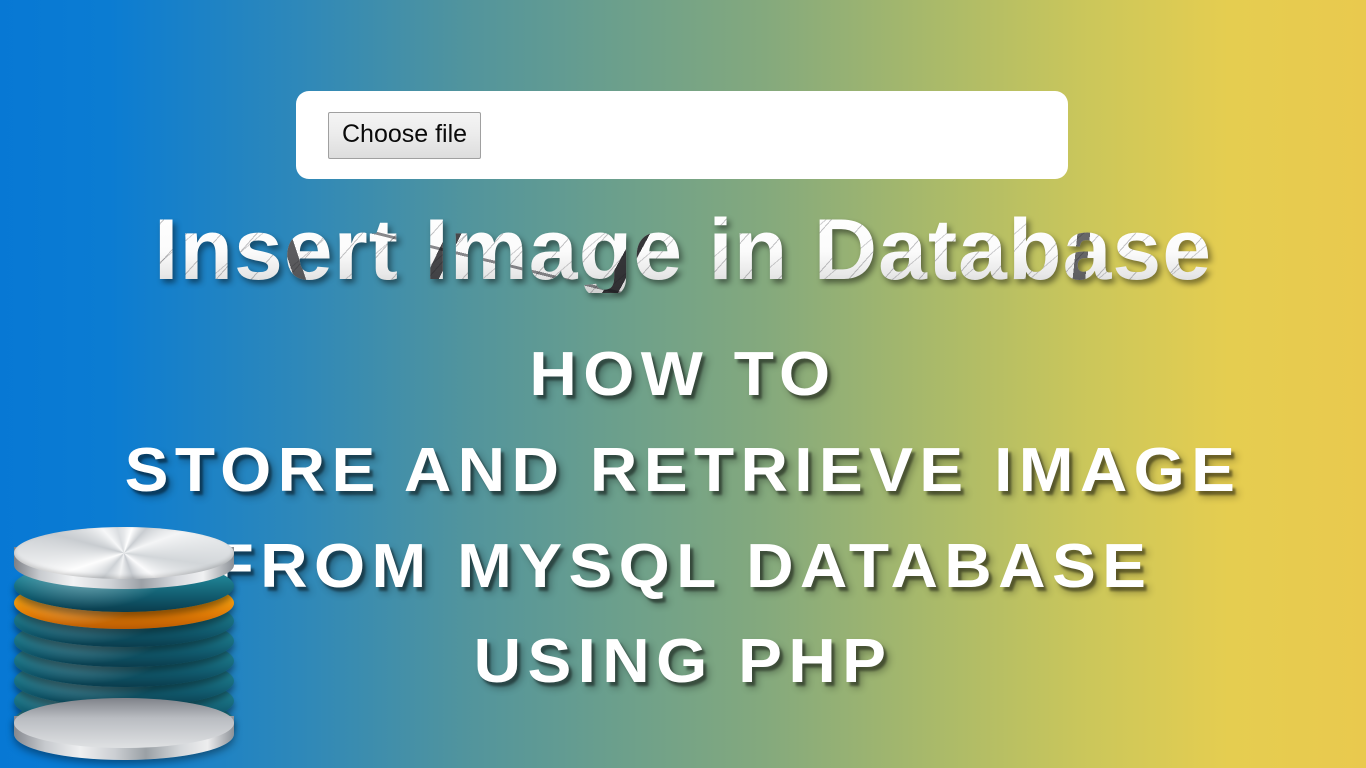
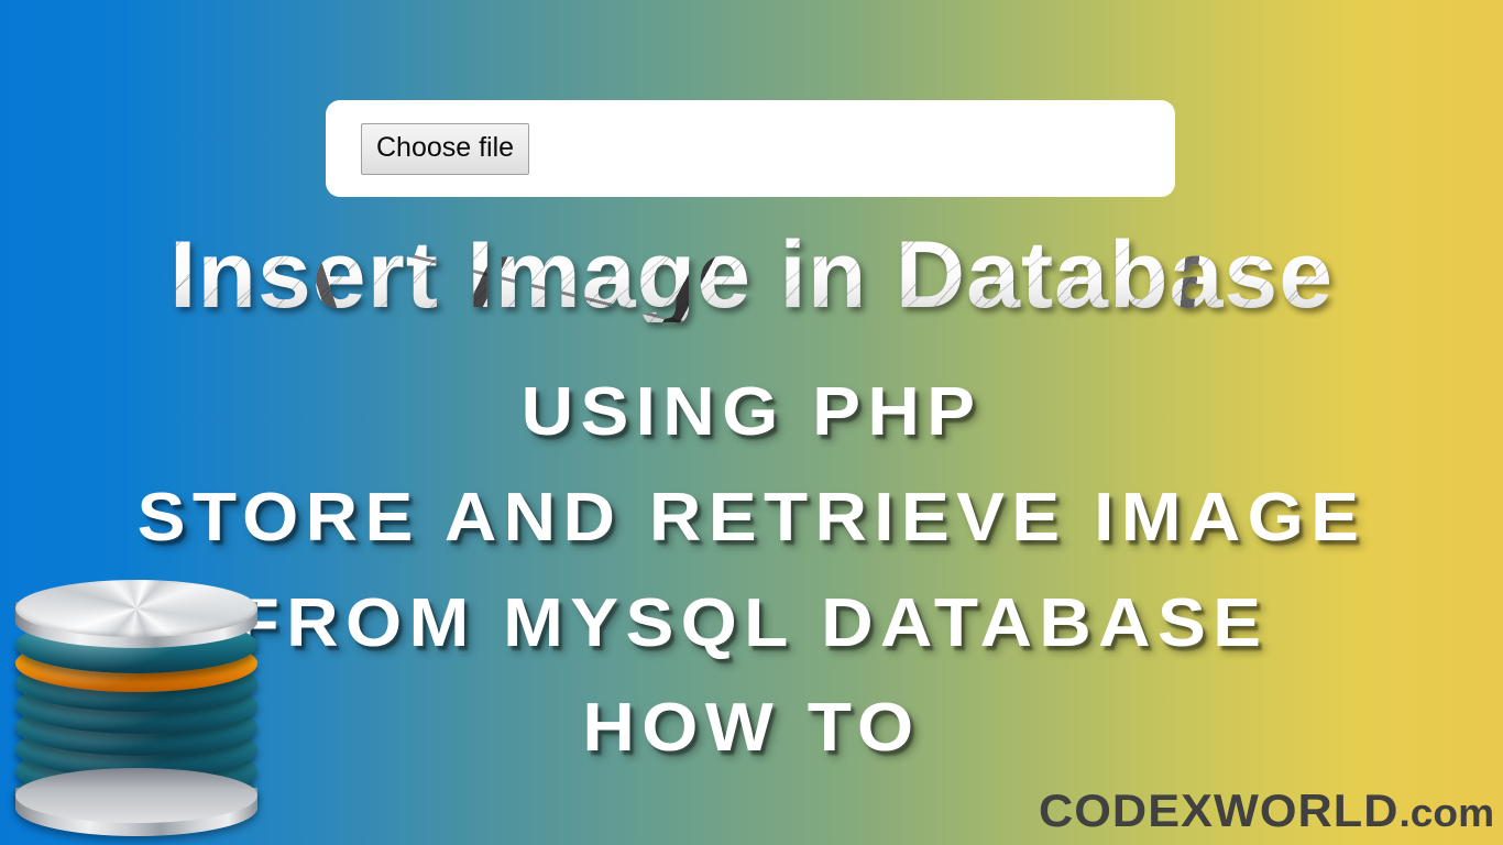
  Choose file
  Insert Image in Database
- HOW TO
+ USING PHP
  STORE AND RETRIEVE IMAGE
  FROM MYSQL DATABASE
- USING PHP
+ HOW TO
+ CODEXWORLD.com
